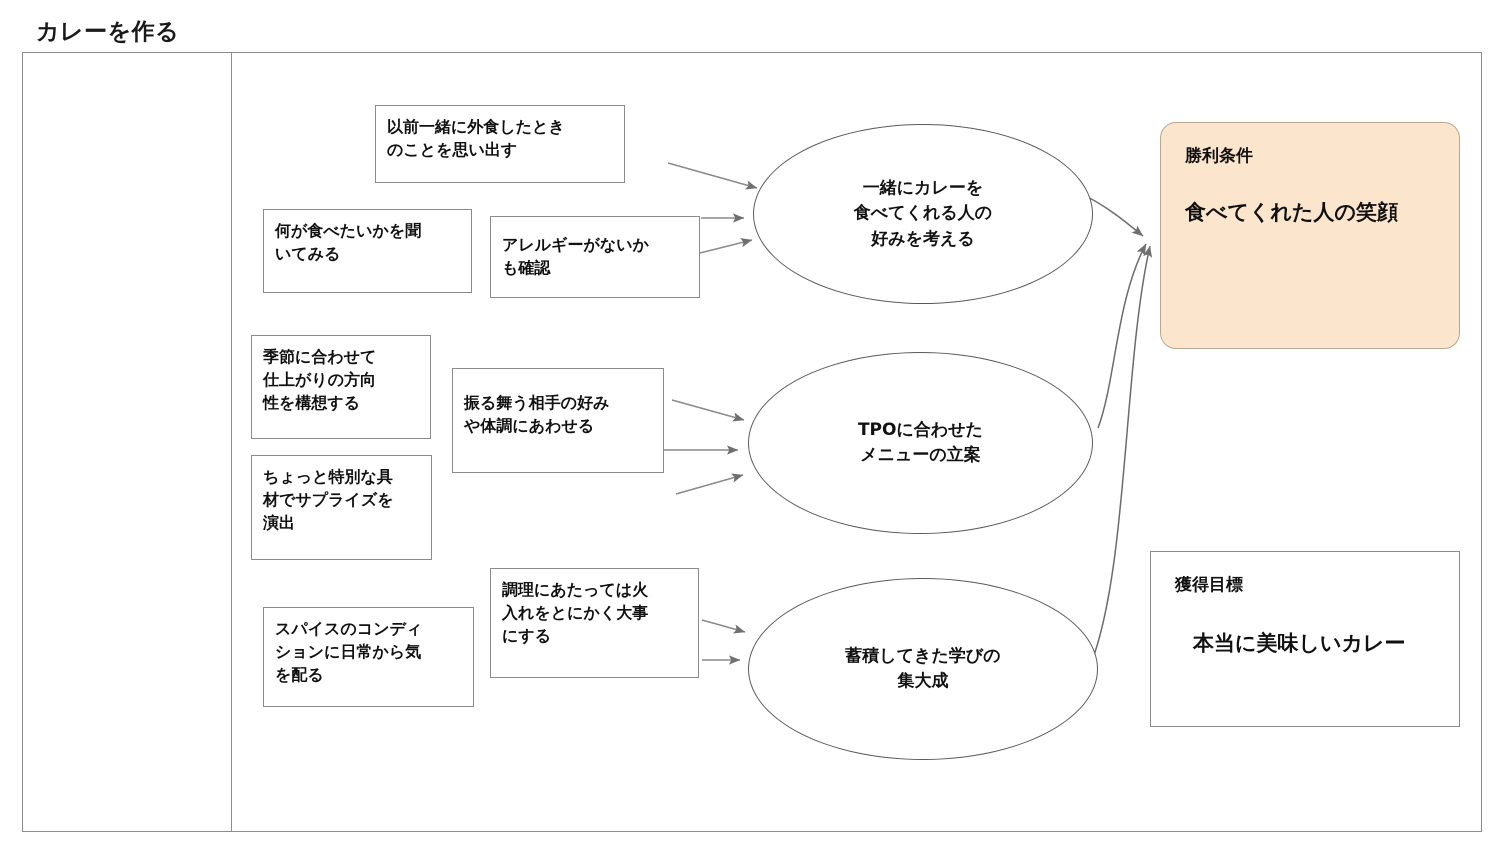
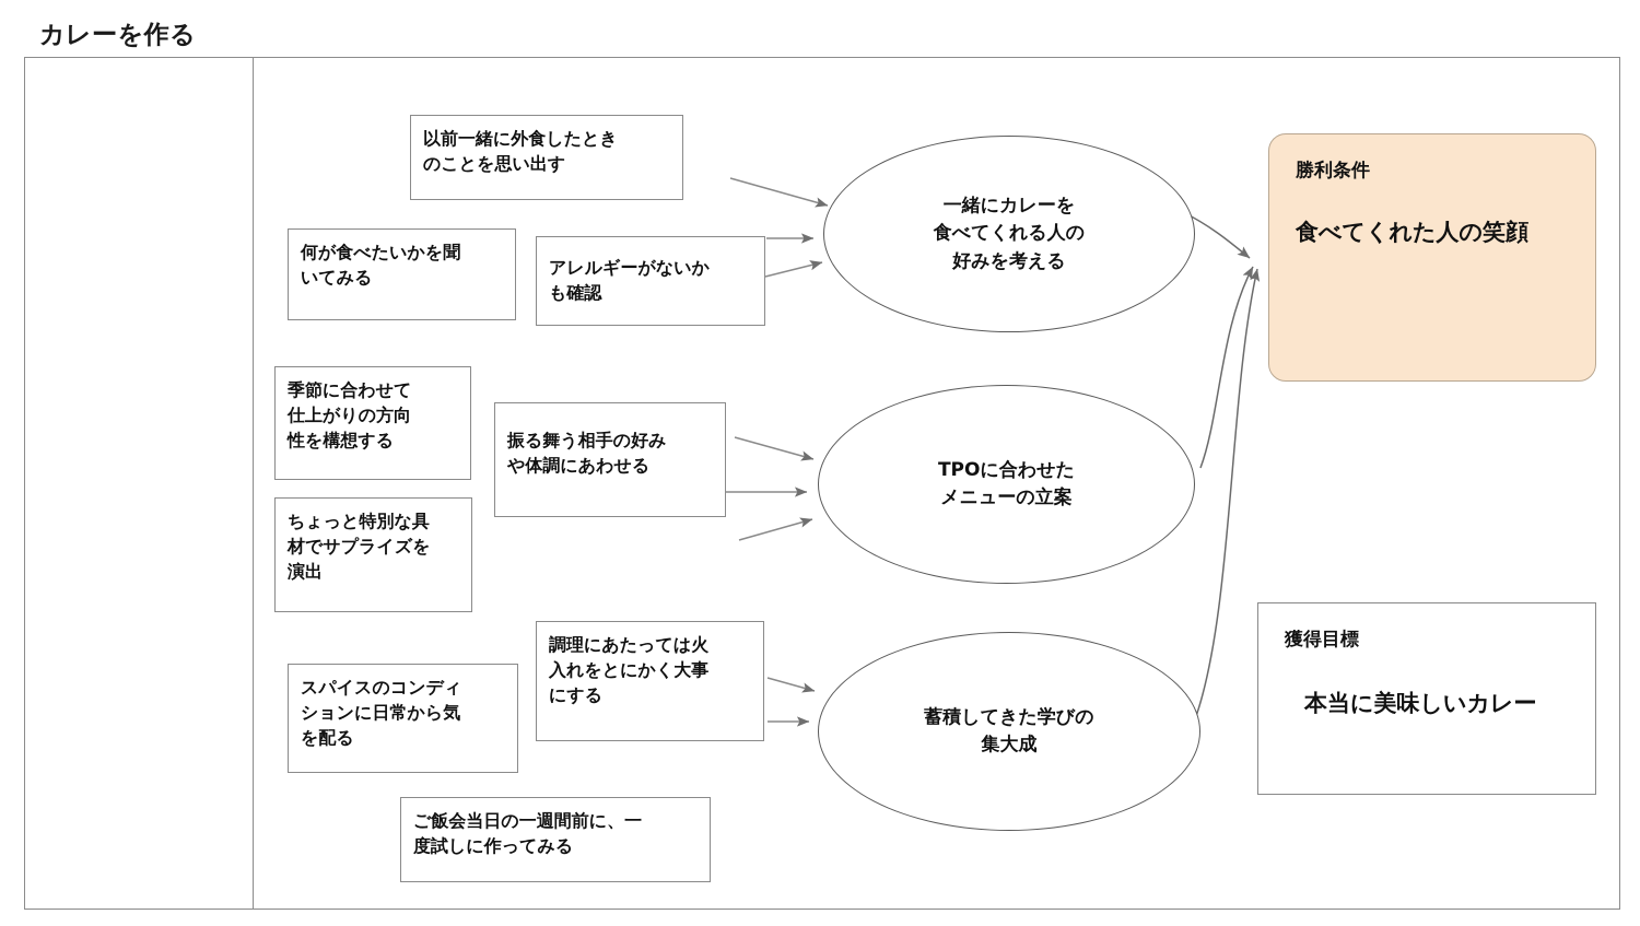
  カレーを作る
  以前一緒に外食したとき
  のことを思い出す
  何が食べたいかを聞
  いてみる
  アレルギーがないか
  も確認
  季節に合わせて
  仕上がりの方向
  性を構想する
  振る舞う相手の好み
  や体調にあわせる
  ちょっと特別な具
  材でサプライズを
  演出
  調理にあたっては火
  入れをとにかく大事
  にする
  スパイスのコンディ
  ションに日常から気
  を配る
+ ご飯会当日の一週間前に、一
+ 度試しに作ってみる
  一緒にカレーを
  食べてくれる人の
  好みを考える
  TPOに合わせた
  メニューの立案
  蓄積してきた学びの
  集大成
  勝利条件
  食べてくれた人の笑顔
  獲得目標
  本当に美味しいカレー
